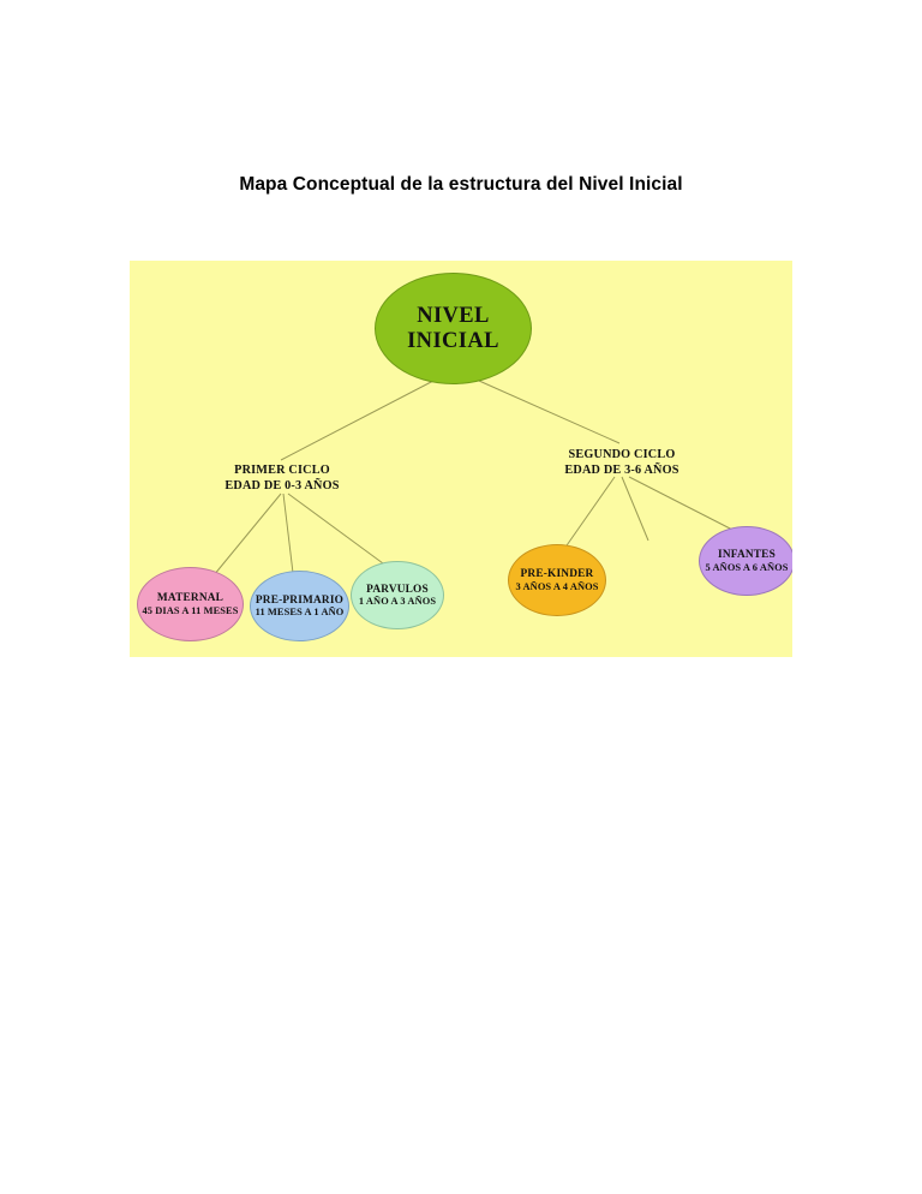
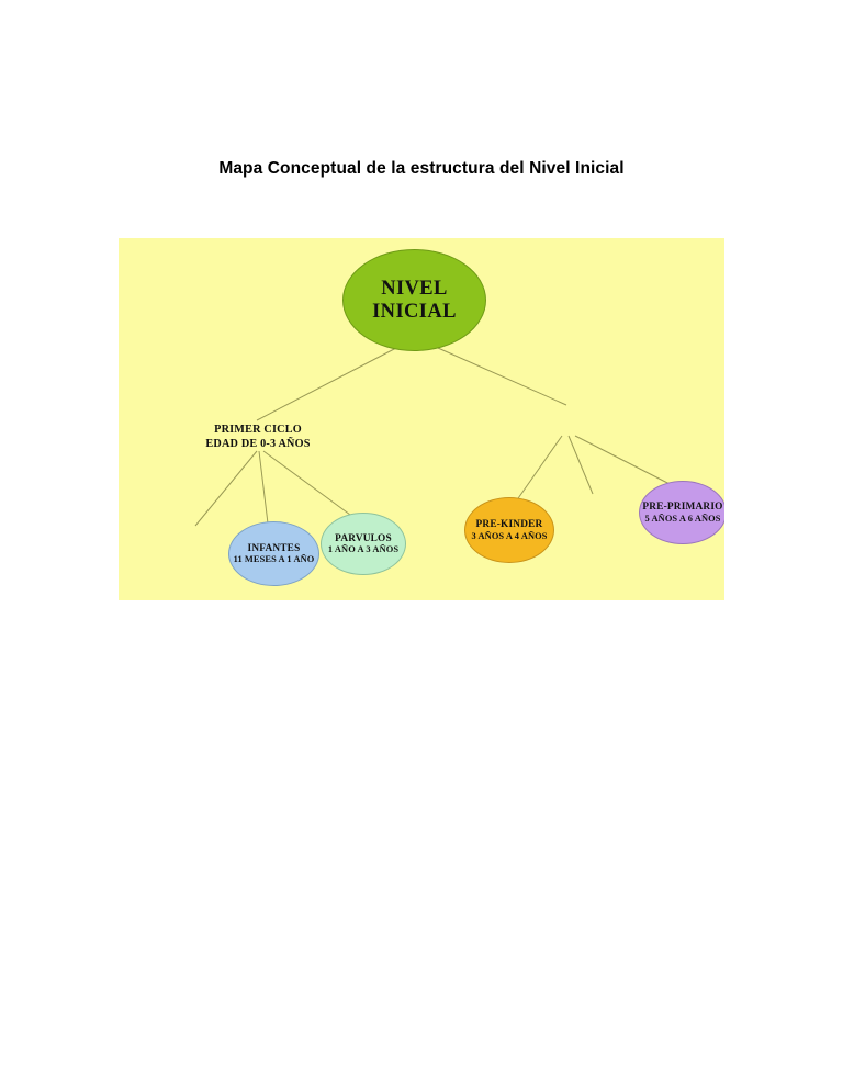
  Mapa Conceptual de la estructura del Nivel Inicial
  NIVEL INICIAL
  PRIMER CICLO
  EDAD DE 0-3 AÑOS
- SEGUNDO CICLO
- EDAD DE 3-6 AÑOS
- MATERNAL
- 45 DIAS A 11 MESES
- PRE-PRIMARIO
+ INFANTES
  11 MESES A 1 AÑO
  PARVULOS
  1 AÑO A 3 AÑOS
  PRE-KINDER
  3 AÑOS A 4 AÑOS
- INFANTES
+ PRE-PRIMARIO
  5 AÑOS A 6 AÑOS
